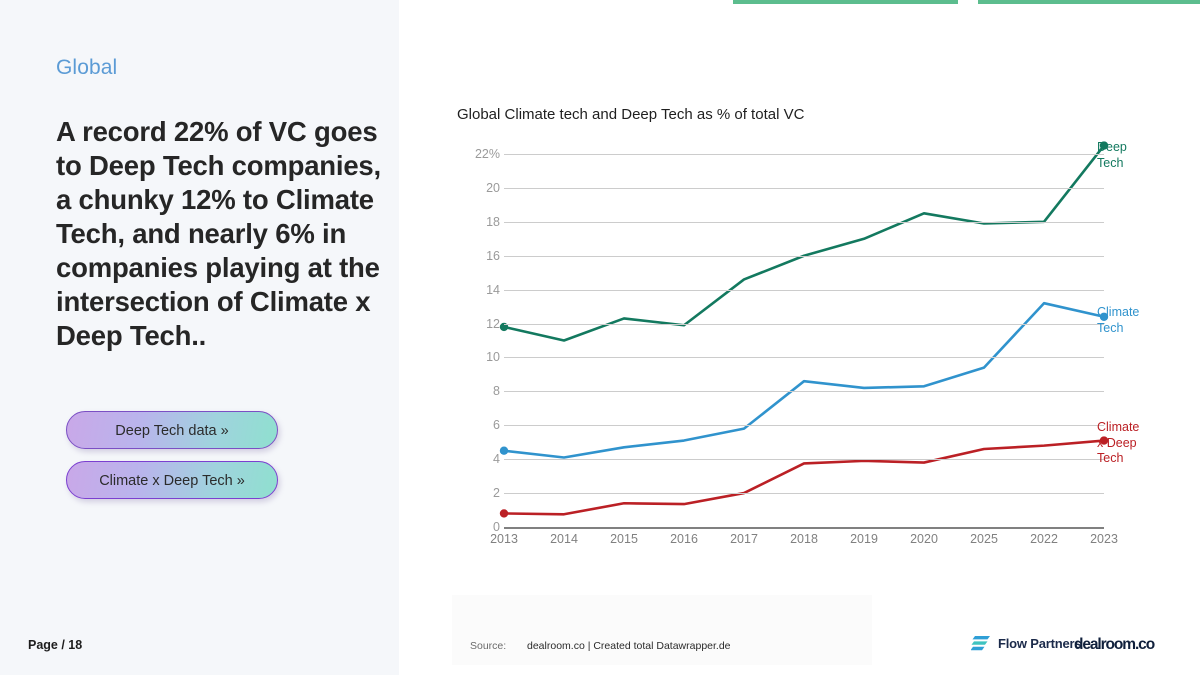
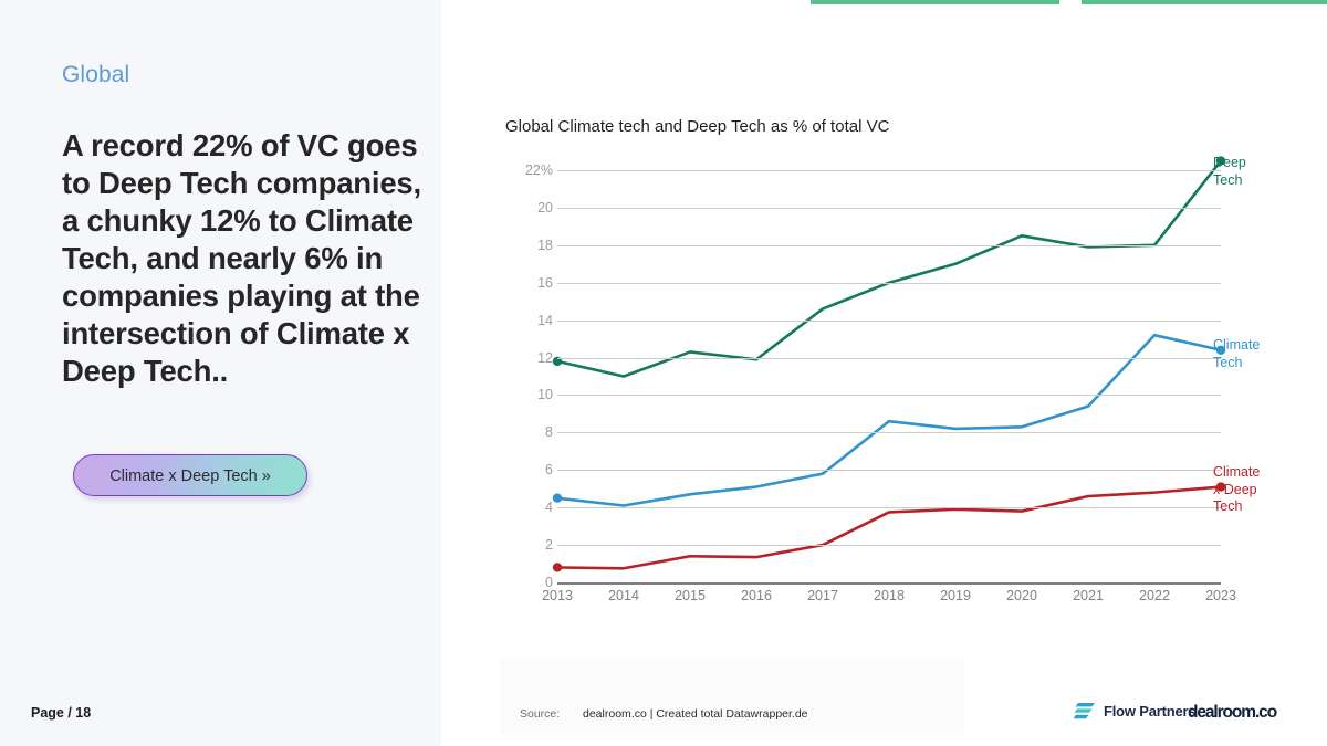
  Global
  A record 22% of VC goes to Deep Tech companies, a chunky 12% to Climate Tech, and nearly 6% in companies playing at the intersection of Climate x Deep Tech..
- Deep Tech data »
  Climate x Deep Tech »
  Page / 18
  Global Climate tech and Deep Tech as % of total VC
  0
  2
  4
  6
  8
  10
  12
  14
  16
  18
  20
  22%
  2013
  2014
  2015
  2016
  2017
  2018
  2019
  2020
- 2025
+ 2021
  2022
  2023
  Deep
  Tech
  Climate
  Tech
  Climate
  x Deep
  Tech
  Source:
  dealroom.co | Created total Datawrapper.de
  Flow Partners
  dealroom.co
